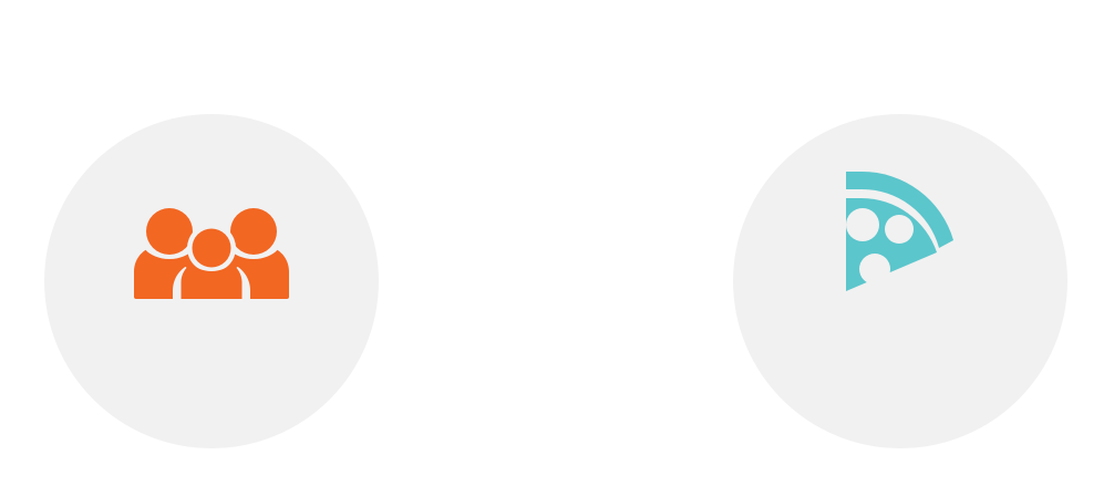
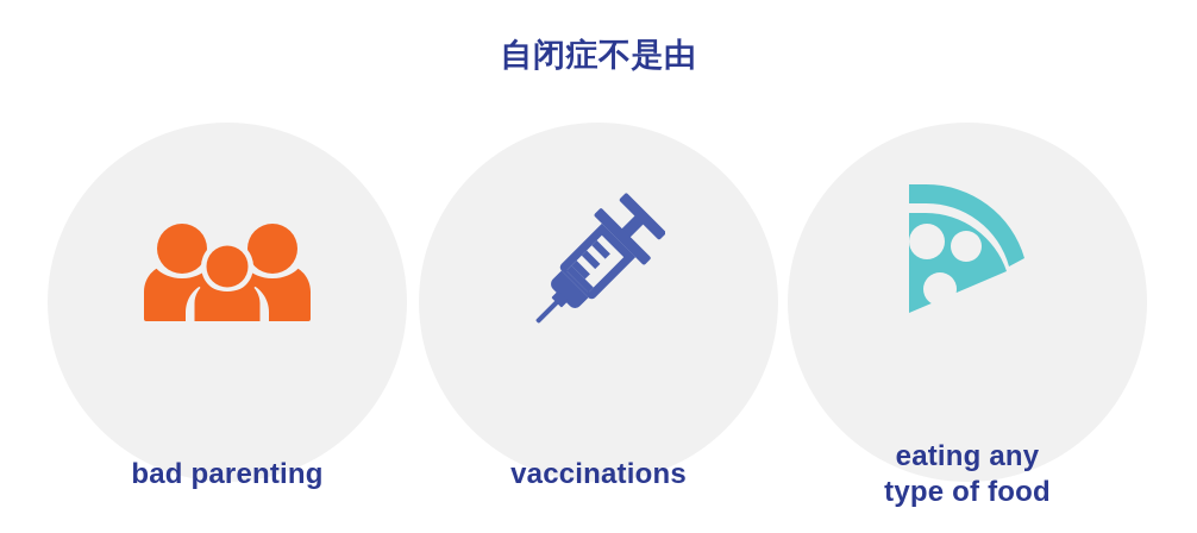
+ 自闭症不是由
+ bad parenting
+ vaccinations
+ eating any
+ type of food
